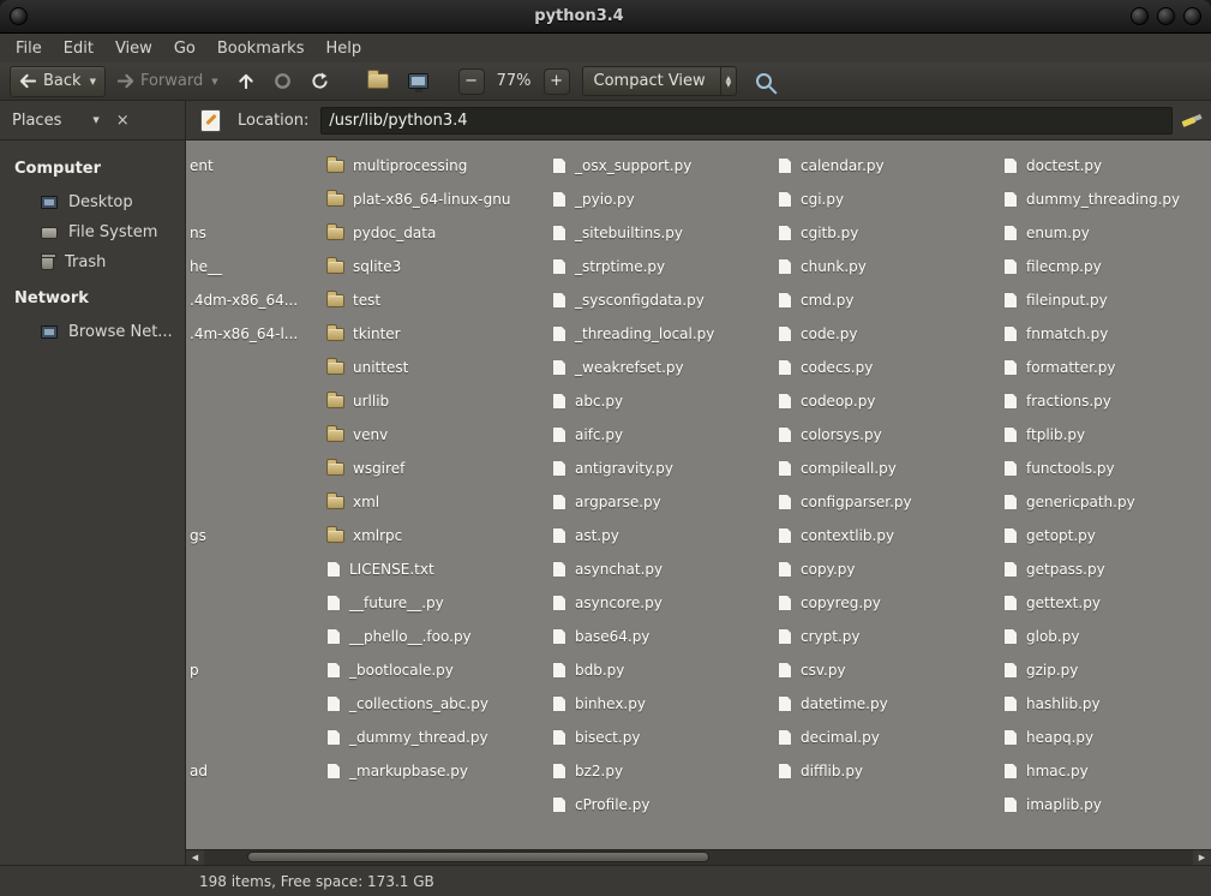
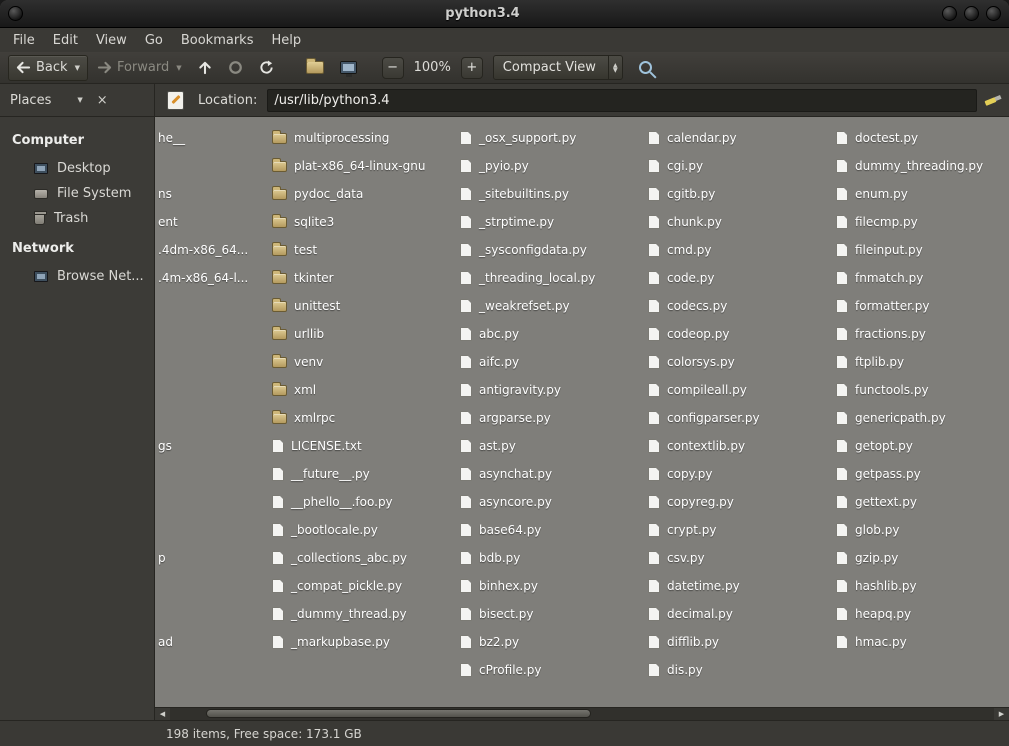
  python3.4
  File
  Edit
  View
  Go
  Bookmarks
  Help
  Back
  ▼
  Forward
  ▼
  −
- 77%
+ 100%
  +
  Compact View
  Places
  ▼
  ×
  Location:
  /usr/lib/python3.4
  Computer
  Desktop
  File System
  Trash
  Network
  Browse Net...
- ent
+ he__
  ns
- he__
+ ent
  .4dm-x86_64...
  .4m-x86_64-l...
  gs
  p
  ad
  multiprocessing
  plat-x86_64-linux-gnu
  pydoc_data
  sqlite3
  test
  tkinter
  unittest
  urllib
  venv
- wsgiref
  xml
  xmlrpc
  LICENSE.txt
  __future__.py
  __phello__.foo.py
  _bootlocale.py
  _collections_abc.py
+ _compat_pickle.py
  _dummy_thread.py
  _markupbase.py
  _osx_support.py
  _pyio.py
  _sitebuiltins.py
  _strptime.py
  _sysconfigdata.py
  _threading_local.py
  _weakrefset.py
  abc.py
  aifc.py
  antigravity.py
  argparse.py
  ast.py
  asynchat.py
  asyncore.py
  base64.py
  bdb.py
  binhex.py
  bisect.py
  bz2.py
  cProfile.py
  calendar.py
  cgi.py
  cgitb.py
  chunk.py
  cmd.py
  code.py
  codecs.py
  codeop.py
  colorsys.py
  compileall.py
  configparser.py
  contextlib.py
  copy.py
  copyreg.py
  crypt.py
  csv.py
  datetime.py
  decimal.py
  difflib.py
+ dis.py
  doctest.py
  dummy_threading.py
  enum.py
  filecmp.py
  fileinput.py
  fnmatch.py
  formatter.py
  fractions.py
  ftplib.py
  functools.py
  genericpath.py
  getopt.py
  getpass.py
  gettext.py
  glob.py
  gzip.py
  hashlib.py
  heapq.py
  hmac.py
- imaplib.py
  ◀
  ▶
  198 items, Free space: 173.1 GB
